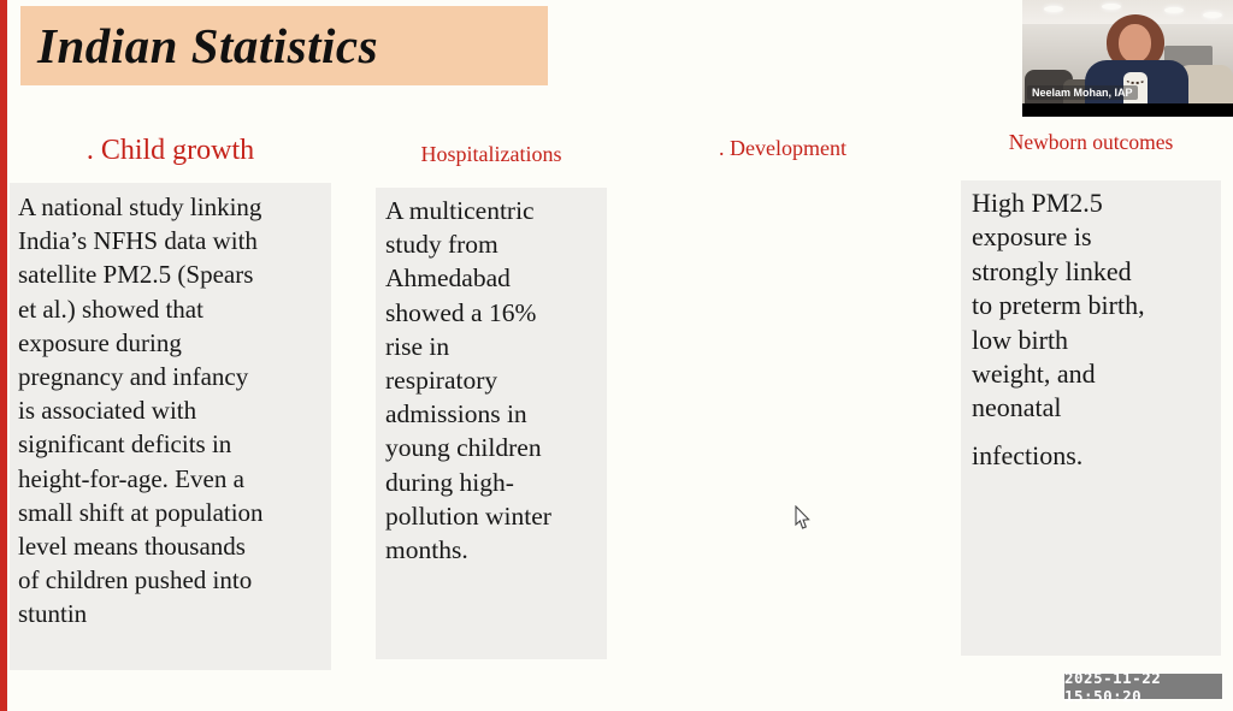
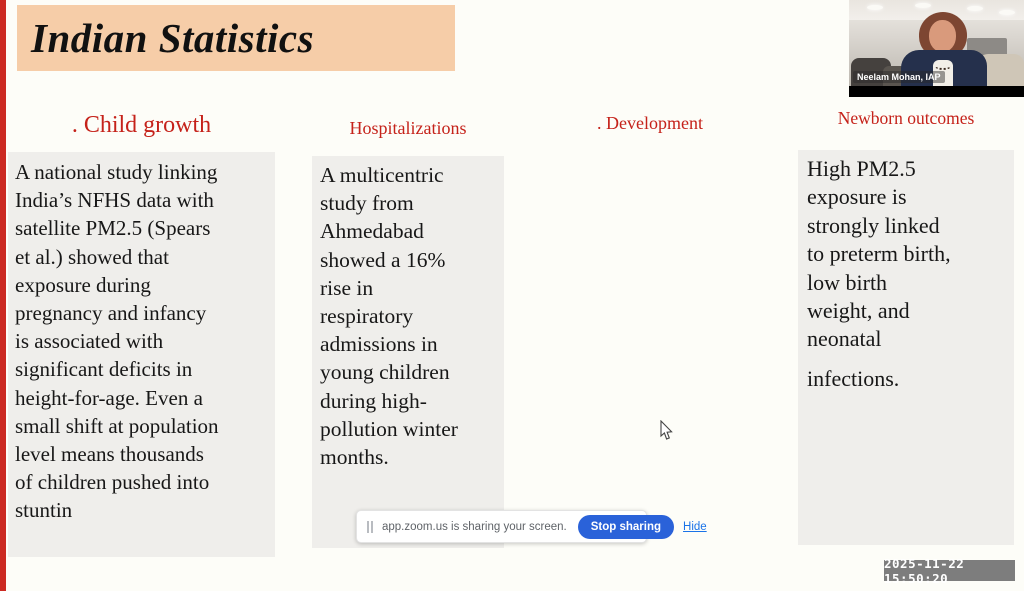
  Indian Statistics
  . Child growth
  Hospitalizations
  . Development
  Newborn outcomes
  A national study linking
  India’s NFHS data with
  satellite PM2.5 (Spears
  et al.) showed that
  exposure during
  pregnancy and infancy
  is associated with
  significant deficits in
  height-for-age. Even a
  small shift at population
  level means thousands
  of children pushed into
  stuntin
  A multicentric
  study from
  Ahmedabad
  showed a 16%
  rise in
  respiratory
  admissions in
  young children
  during high-
  pollution winter
  months.
  High PM2.5
  exposure is
  strongly linked
  to preterm birth,
  low birth
  weight, and
  neonatal
  infections.
  Neelam Mohan, IAP
+ app.zoom.us is sharing your screen.
+ Stop sharing
+ Hide
  2025-11-22 15:50:20
